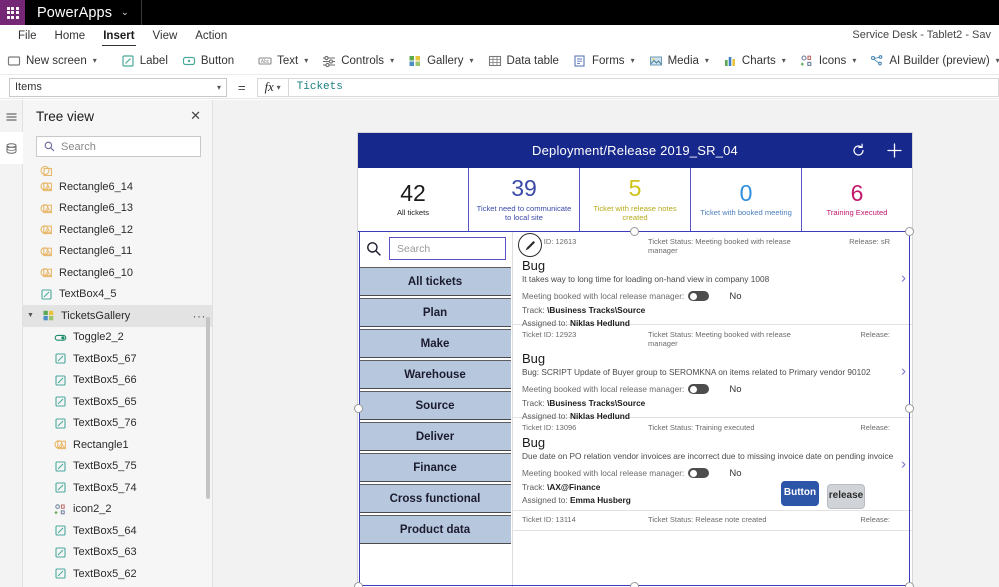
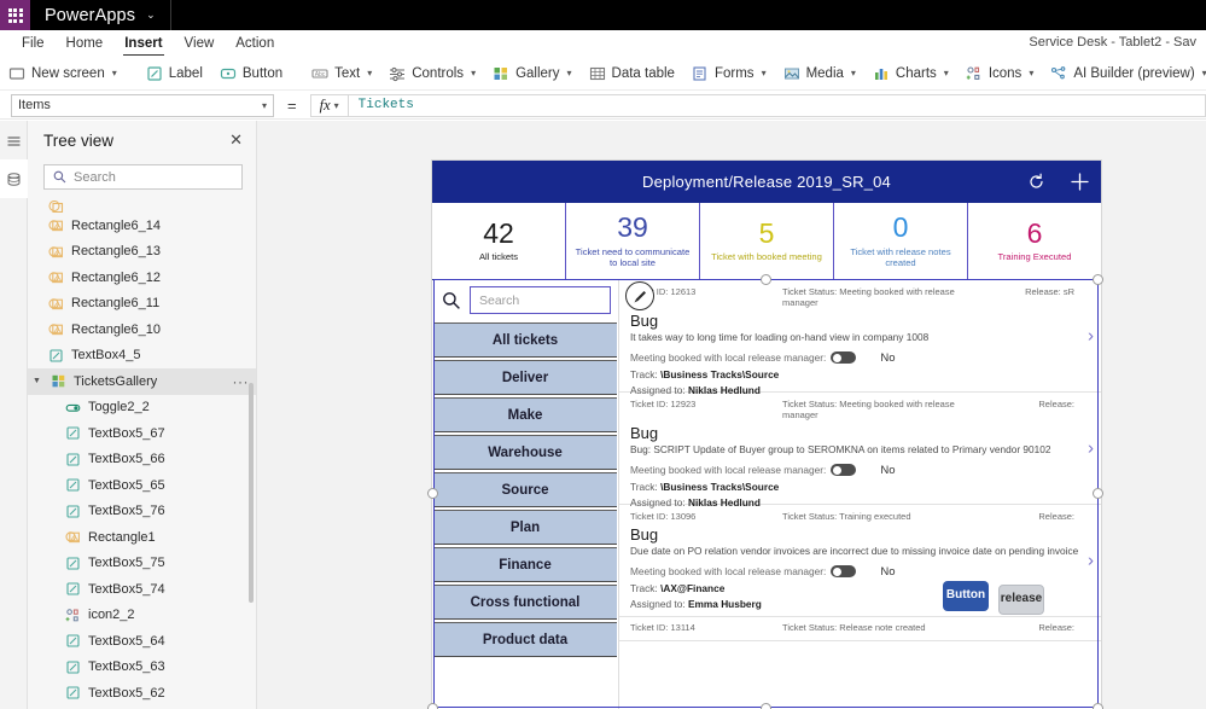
  PowerApps
  ⌄
  File
  Home
  Insert
  View
  Action
  Service Desk - Tablet2 - Sav
  New screen
  ▾
  Label
  Button
  Text
  ▾
  Controls
  ▾
  Gallery
  ▾
  Data table
  Forms
  ▾
  Media
  ▾
  Charts
  ▾
  Icons
  ▾
  AI Builder (preview)
  ▾
  Items
  ▾
  =
  fx
  ▾
  Tickets
  Tree view
  ✕
  Search
  Rectangle6_14
  Rectangle6_13
  Rectangle6_12
  Rectangle6_11
  Rectangle6_10
  TextBox4_5
  TicketsGallery
  ···
  Toggle2_2
  TextBox5_67
  TextBox5_66
  TextBox5_65
  TextBox5_76
  Rectangle1
  TextBox5_75
  TextBox5_74
  icon2_2
  TextBox5_64
  TextBox5_63
  TextBox5_62
  Deployment/Release 2019_SR_04
  42
  All tickets
  39
  Ticket need to communicate to local site
  5
- Ticket with release notes created
+ Ticket with booked meeting
  0
- Ticket with booked meeting
+ Ticket with release notes created
  6
  Training Executed
  Search
  All tickets
- Plan
+ Deliver
  Make
  Warehouse
  Source
- Deliver
+ Plan
  Finance
  Cross functional
  Product data
  Ticket Status: Meeting booked with release manager
  Release: sR
  Bug
  It takes way to long time for loading on-hand view in company 1008
  Meeting booked with local release manager:
  No
  Track: \Business Tracks\Source
  Assigned to: Niklas Hedlund
  ›
  Ticket ID: 12923
  Ticket Status: Meeting booked with release manager
  Release:
  Bug
  Bug: SCRIPT Update of Buyer group to SEROMKNA on items related to Primary vendor 90102
  Meeting booked with local release manager:
  No
  Track: \Business Tracks\Source
  Assigned to: Niklas Hedlund
  ›
  Ticket ID: 13096
  Ticket Status: Training executed
  Release:
  Bug
  Due date on PO relation vendor invoices are incorrect due to missing invoice date on pending invoice
  Meeting booked with local release manager:
  No
  Track: \AX@Finance
  Assigned to: Emma Husberg
  ›
  Ticket ID: 13114
  Ticket Status: Release note created
  Release:
  Button
  release
